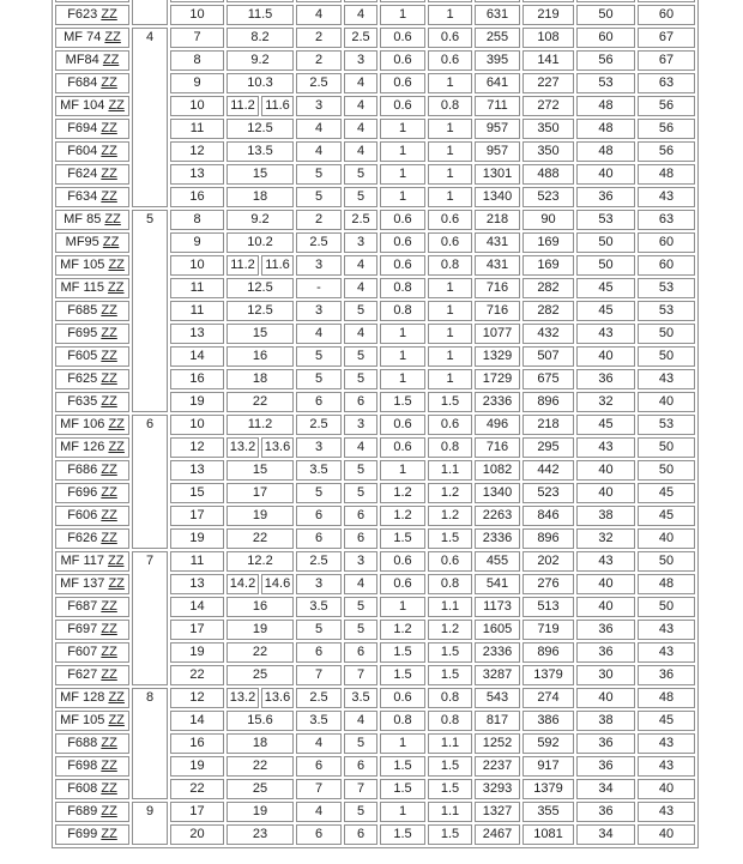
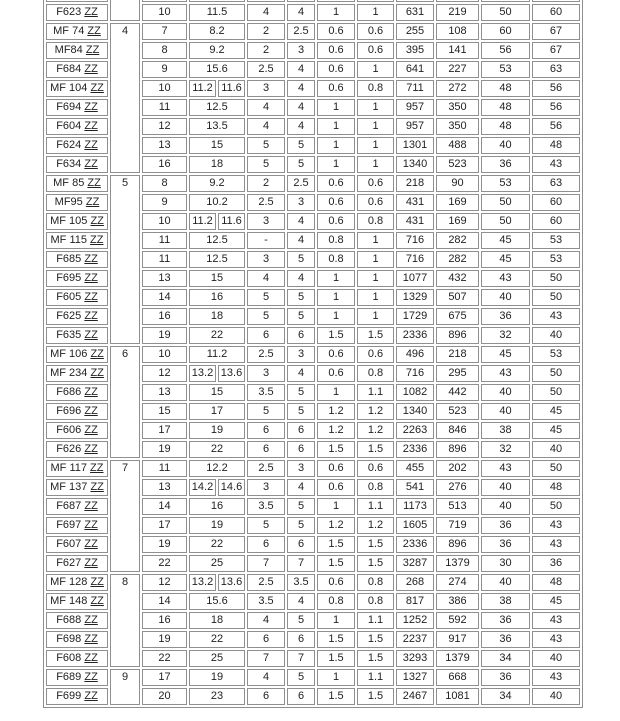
  F623 ZZ	10	11.5	4	4	1	1	631	219	50	60
  MF 74 ZZ	4	7	8.2	2	2.5	0.6	0.6	255	108	60	67
  MF84 ZZ	8	9.2	2	3	0.6	0.6	395	141	56	67
- F684 ZZ	9	10.3	2.5	4	0.6	1	641	227	53	63
+ F684 ZZ	9	15.6	2.5	4	0.6	1	641	227	53	63
  MF 104 ZZ	10	11.2	11.6	3	4	0.6	0.8	711	272	48	56
  F694 ZZ	11	12.5	4	4	1	1	957	350	48	56
  F604 ZZ	12	13.5	4	4	1	1	957	350	48	56
  F624 ZZ	13	15	5	5	1	1	1301	488	40	48
  F634 ZZ	16	18	5	5	1	1	1340	523	36	43
  MF 85 ZZ	5	8	9.2	2	2.5	0.6	0.6	218	90	53	63
  MF95 ZZ	9	10.2	2.5	3	0.6	0.6	431	169	50	60
  MF 105 ZZ	10	11.2	11.6	3	4	0.6	0.8	431	169	50	60
  MF 115 ZZ	11	12.5	-	4	0.8	1	716	282	45	53
  F685 ZZ	11	12.5	3	5	0.8	1	716	282	45	53
  F695 ZZ	13	15	4	4	1	1	1077	432	43	50
  F605 ZZ	14	16	5	5	1	1	1329	507	40	50
  F625 ZZ	16	18	5	5	1	1	1729	675	36	43
  F635 ZZ	19	22	6	6	1.5	1.5	2336	896	32	40
  MF 106 ZZ	6	10	11.2	2.5	3	0.6	0.6	496	218	45	53
- MF 126 ZZ	12	13.2	13.6	3	4	0.6	0.8	716	295	43	50
+ MF 234 ZZ	12	13.2	13.6	3	4	0.6	0.8	716	295	43	50
  F686 ZZ	13	15	3.5	5	1	1.1	1082	442	40	50
  F696 ZZ	15	17	5	5	1.2	1.2	1340	523	40	45
  F606 ZZ	17	19	6	6	1.2	1.2	2263	846	38	45
  F626 ZZ	19	22	6	6	1.5	1.5	2336	896	32	40
  MF 117 ZZ	7	11	12.2	2.5	3	0.6	0.6	455	202	43	50
  MF 137 ZZ	13	14.2	14.6	3	4	0.6	0.8	541	276	40	48
  F687 ZZ	14	16	3.5	5	1	1.1	1173	513	40	50
  F697 ZZ	17	19	5	5	1.2	1.2	1605	719	36	43
  F607 ZZ	19	22	6	6	1.5	1.5	2336	896	36	43
  F627 ZZ	22	25	7	7	1.5	1.5	3287	1379	30	36
- MF 128 ZZ	8	12	13.2	13.6	2.5	3.5	0.6	0.8	543	274	40	48
+ MF 128 ZZ	8	12	13.2	13.6	2.5	3.5	0.6	0.8	268	274	40	48
- MF 105 ZZ	14	15.6	3.5	4	0.8	0.8	817	386	38	45
+ MF 148 ZZ	14	15.6	3.5	4	0.8	0.8	817	386	38	45
  F688 ZZ	16	18	4	5	1	1.1	1252	592	36	43
  F698 ZZ	19	22	6	6	1.5	1.5	2237	917	36	43
  F608 ZZ	22	25	7	7	1.5	1.5	3293	1379	34	40
- F689 ZZ	9	17	19	4	5	1	1.1	1327	355	36	43
+ F689 ZZ	9	17	19	4	5	1	1.1	1327	668	36	43
  F699 ZZ	20	23	6	6	1.5	1.5	2467	1081	34	40
